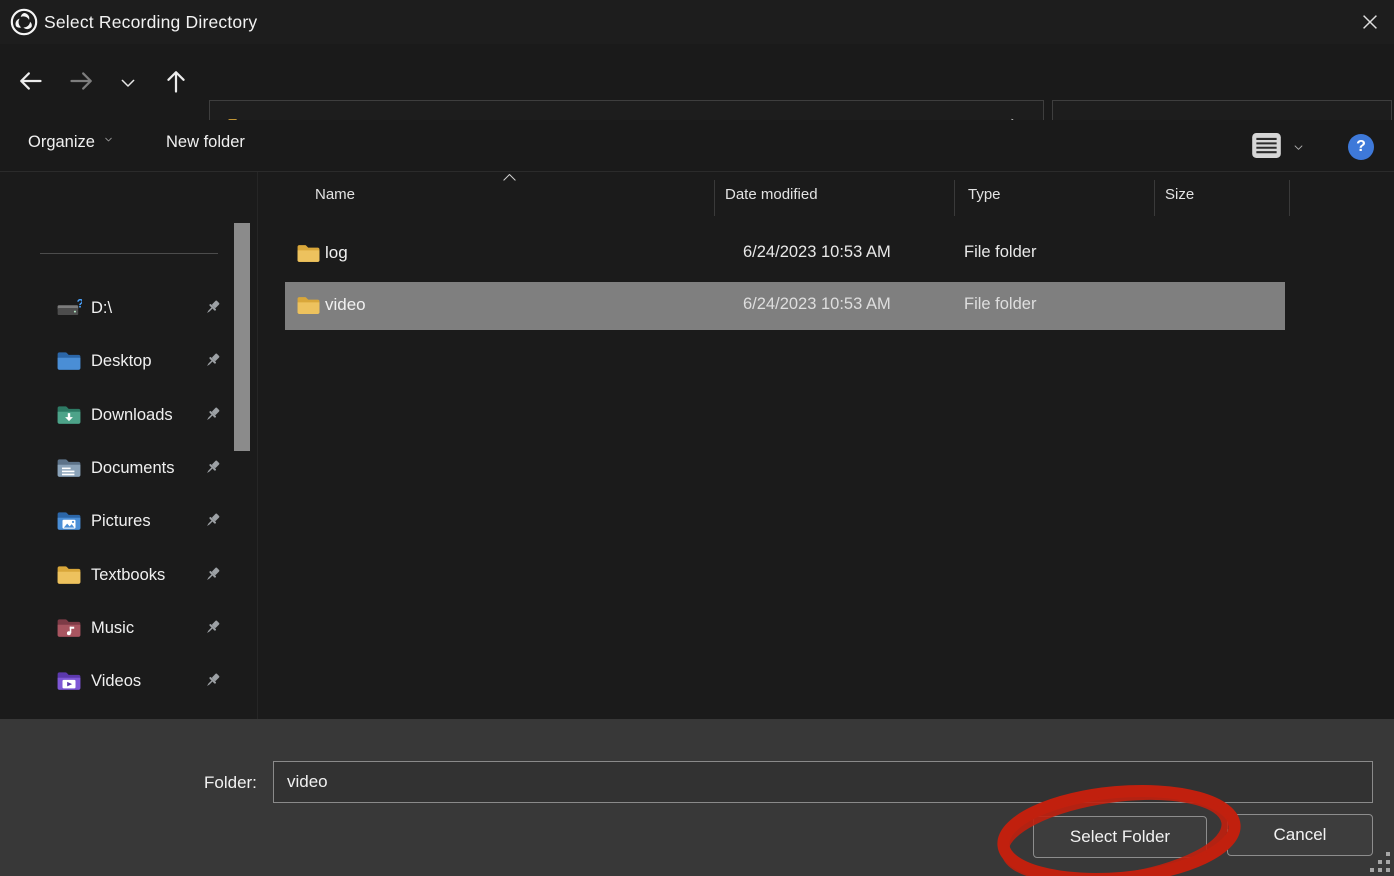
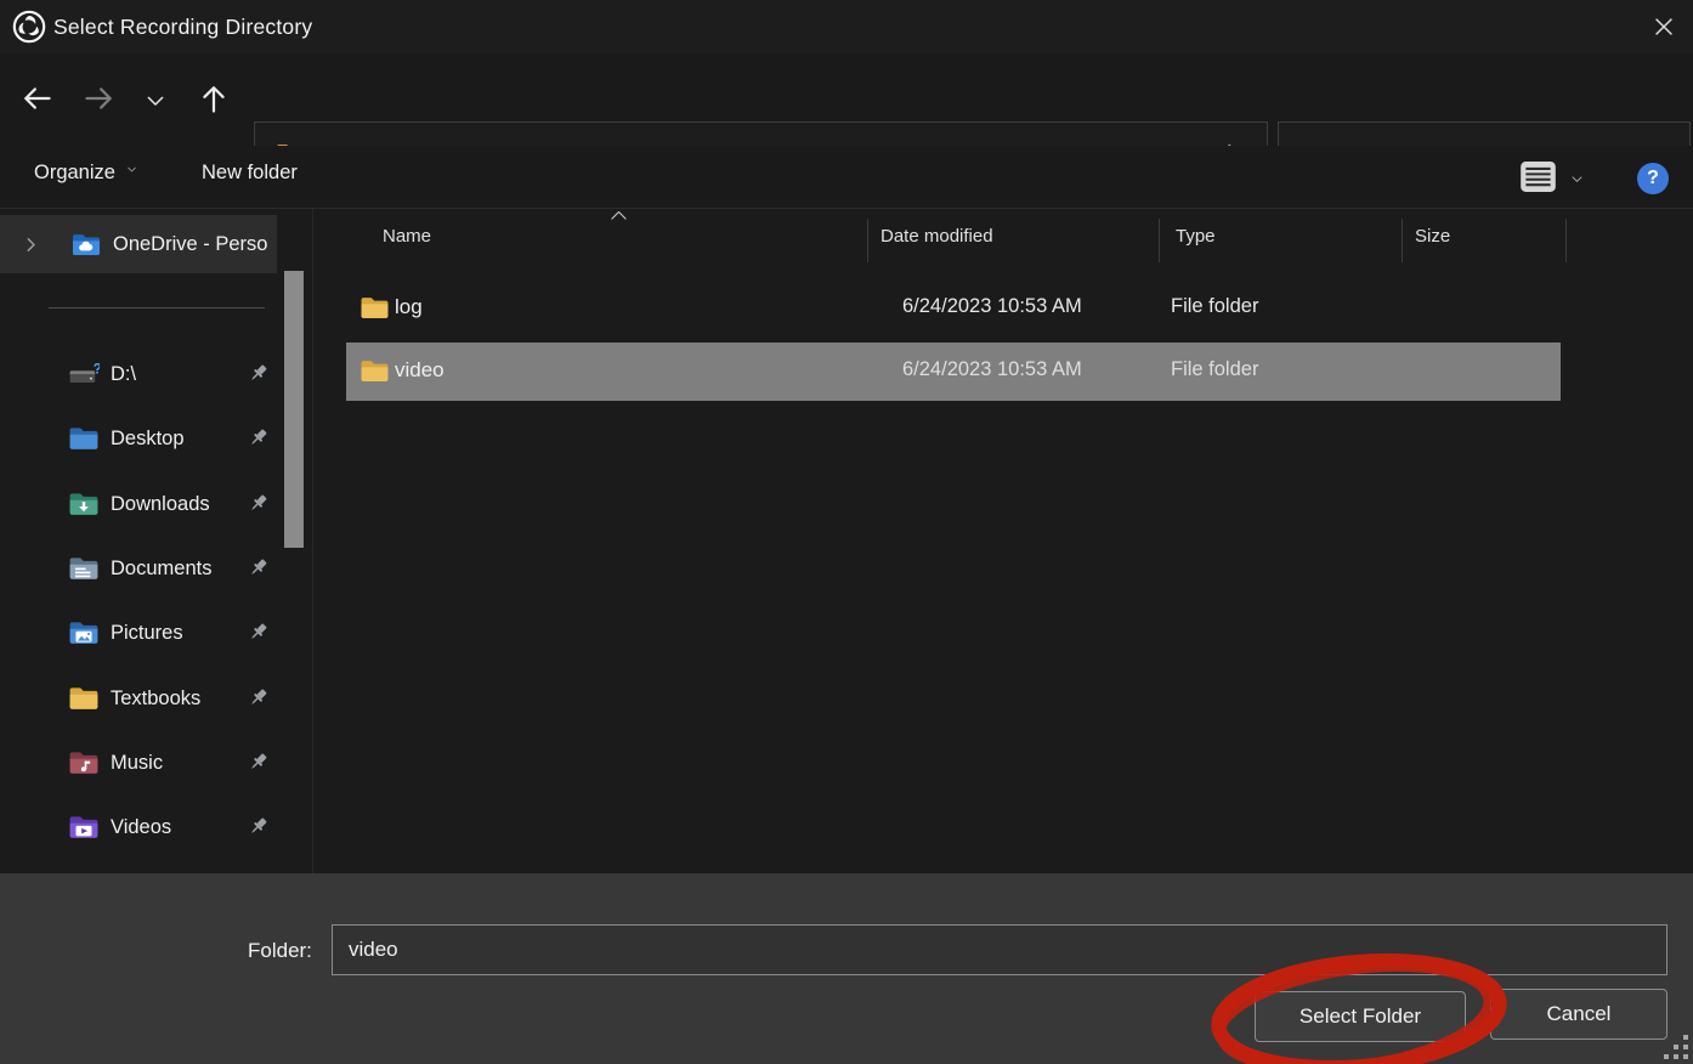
  Select Recording Directory
  Organize
  New folder
  ?
+ OneDrive - Perso
  D:\
  Desktop
  Downloads
  Documents
  Pictures
  Textbooks
  Music
  Videos
  Name
  Date modified
  Type
  Size
  log
  6/24/2023 10:53 AM
  File folder
  video
  6/24/2023 10:53 AM
  File folder
  Folder:
  video
  Select Folder
  Cancel
